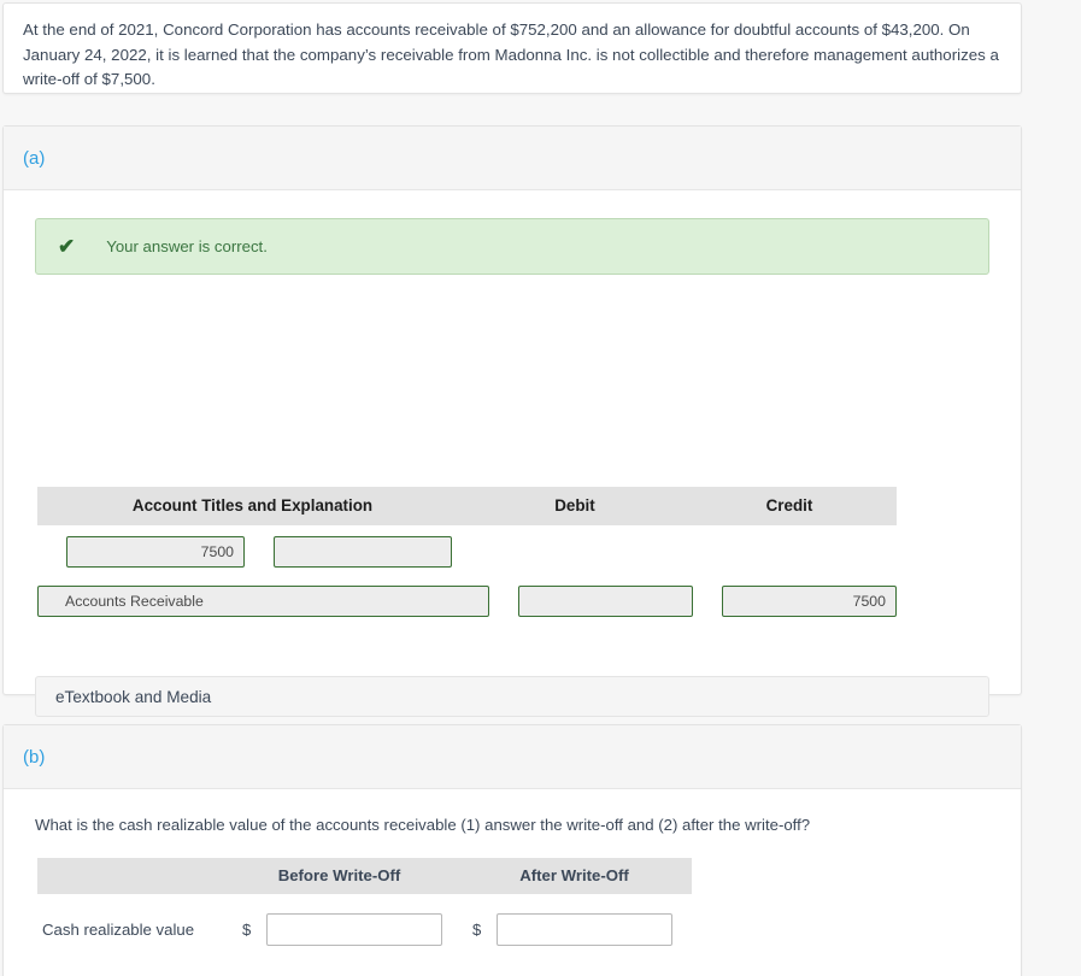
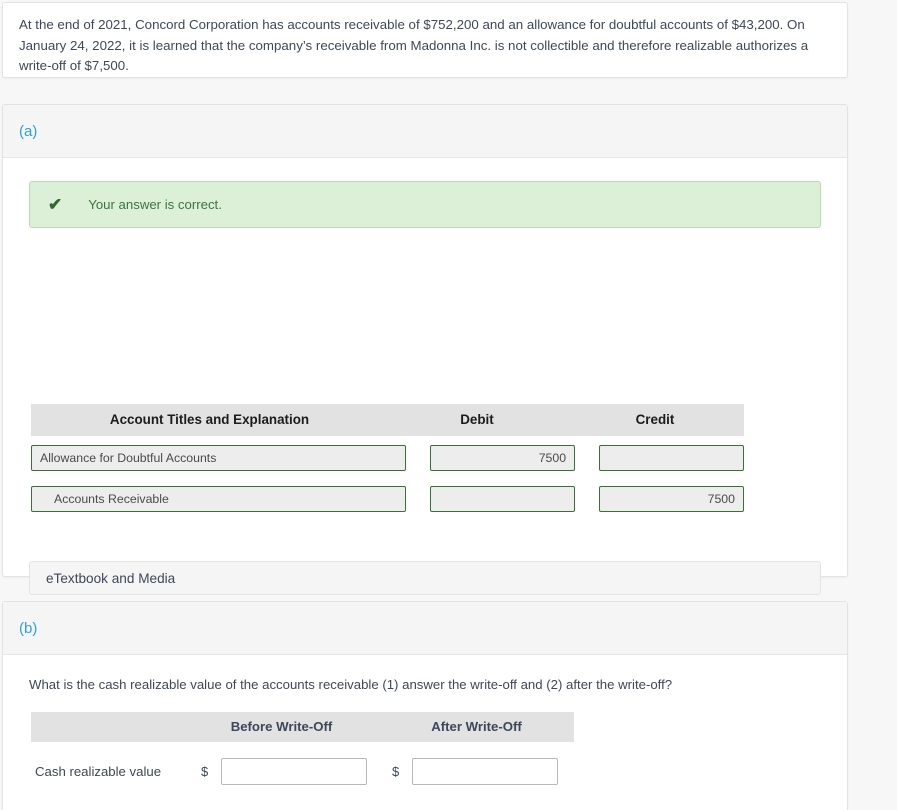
- At the end of 2021, Concord Corporation has accounts receivable of $752,200 and an allowance for doubtful accounts of $43,200. On January 24, 2022, it is learned that the company’s receivable from Madonna Inc. is not collectible and therefore management authorizes a write-off of $7,500.
+ At the end of 2021, Concord Corporation has accounts receivable of $752,200 and an allowance for doubtful accounts of $43,200. On January 24, 2022, it is learned that the company’s receivable from Madonna Inc. is not collectible and therefore realizable authorizes a write-off of $7,500.
  (a)
  ✔
  Your answer is correct.
  Account Titles and Explanation
  Debit
  Credit
+ Allowance for Doubtful Accounts
  7500
  Accounts Receivable
  7500
  eTextbook and Media
  (b)
  What is the cash realizable value of the accounts receivable (1) answer the write-off and (2) after the write-off?
  Before Write-Off
  After Write-Off
  Cash realizable value
  $
  $
